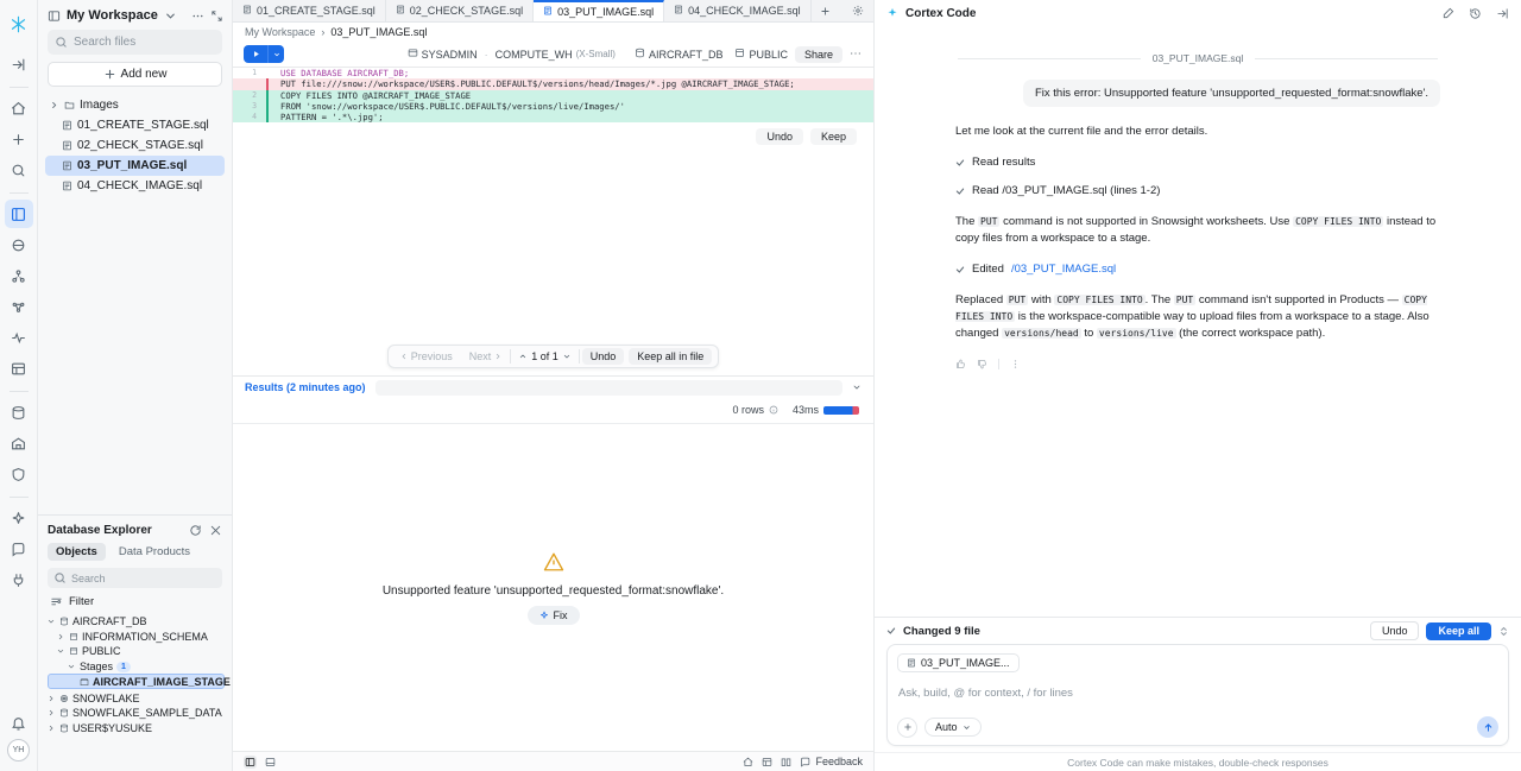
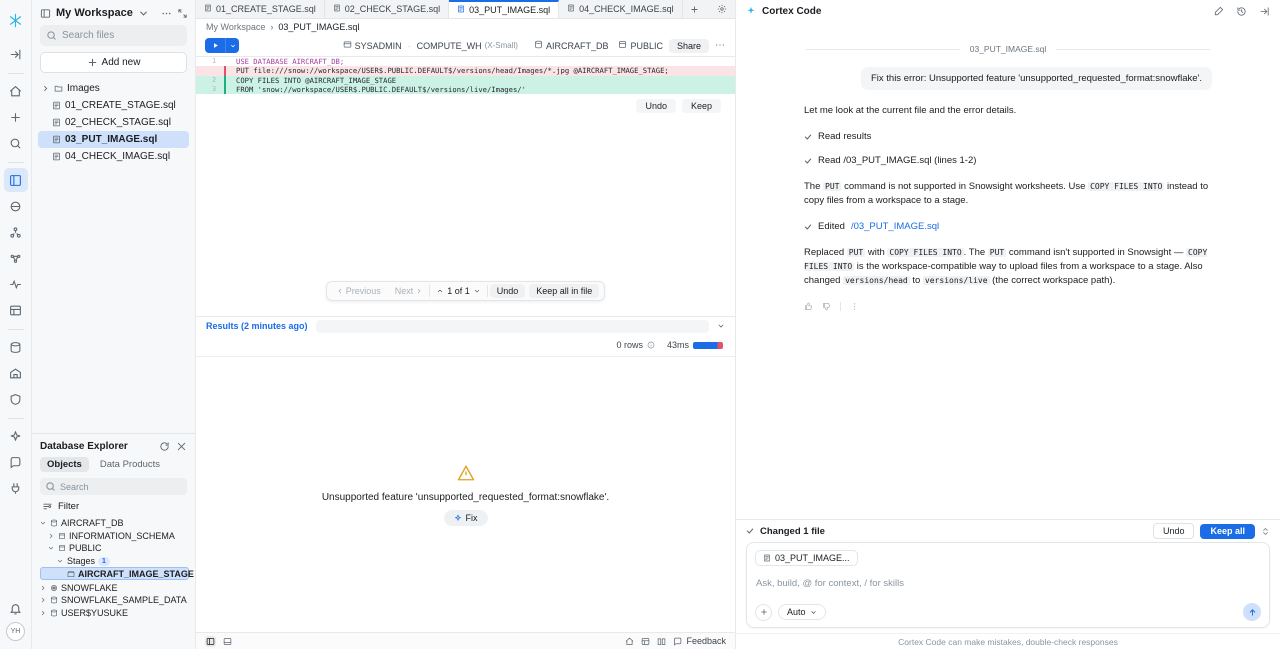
  My Workspace
  Search files
  Add new
  Images
  01_CREATE_STAGE.sql
  02_CHECK_STAGE.sql
  03_PUT_IMAGE.sql
  04_CHECK_IMAGE.sql
  Database Explorer
  Objects
  Data Products
  Search
  Filter
  AIRCRAFT_DB
  INFORMATION_SCHEMA
  PUBLIC
  Stages
  AIRCRAFT_IMAGE_STAGE
  SNOWFLAKE
  SNOWFLAKE_SAMPLE_DATA
  USER$YUSUKE
  01_CREATE_STAGE.sql
  02_CHECK_STAGE.sql
  03_PUT_IMAGE.sql
  04_CHECK_IMAGE.sql
  My Workspace
  ›
  03_PUT_IMAGE.sql
  SYSADMIN
  ·
  COMPUTE_WH
  (X-Small)
  AIRCRAFT_DB
  PUBLIC
  Share
  ⋯
  1
  USE DATABASE AIRCRAFT_DB;
  PUT file:///snow://workspace/USER$.PUBLIC.DEFAULT$/versions/head/Images/*.jpg @AIRCRAFT_IMAGE_STAGE;
  2
  COPY FILES INTO @AIRCRAFT_IMAGE_STAGE
  3
  FROM 'snow://workspace/USER$.PUBLIC.DEFAULT$/versions/live/Images/'
- 4
- PATTERN = '.*\.jpg';
  Undo
  Keep
  Previous
  Next
  1 of 1
  Undo
  Keep all in file
  Results (2 minutes ago)
  0 rows
  43ms
  Unsupported feature 'unsupported_requested_format:snowflake'.
  Fix
  Feedback
  Cortex Code
  03_PUT_IMAGE.sql
  Fix this error: Unsupported feature 'unsupported_requested_format:snowflake'.
  Let me look at the current file and the error details.
  Read results
  Read /03_PUT_IMAGE.sql (lines 1-2)
  The PUT command is not supported in Snowsight worksheets. Use COPY FILES INTO instead to copy files from a workspace to a stage.
  Edited
  /03_PUT_IMAGE.sql
- Replaced PUT with COPY FILES INTO . The PUT command isn't supported in Products — COPY FILES INTO is the workspace-compatible way to upload files from a workspace to a stage. Also changed versions/head to versions/live (the correct workspace path).
+ Replaced PUT with COPY FILES INTO . The PUT command isn't supported in Snowsight — COPY FILES INTO is the workspace-compatible way to upload files from a workspace to a stage. Also changed versions/head to versions/live (the correct workspace path).
- Changed 9 file
+ Changed 1 file
  Undo
  Keep all
  03_PUT_IMAGE...
- Ask, build, @ for context, / for lines
+ Ask, build, @ for context, / for skills
  Auto
  Cortex Code can make mistakes, double-check responses
